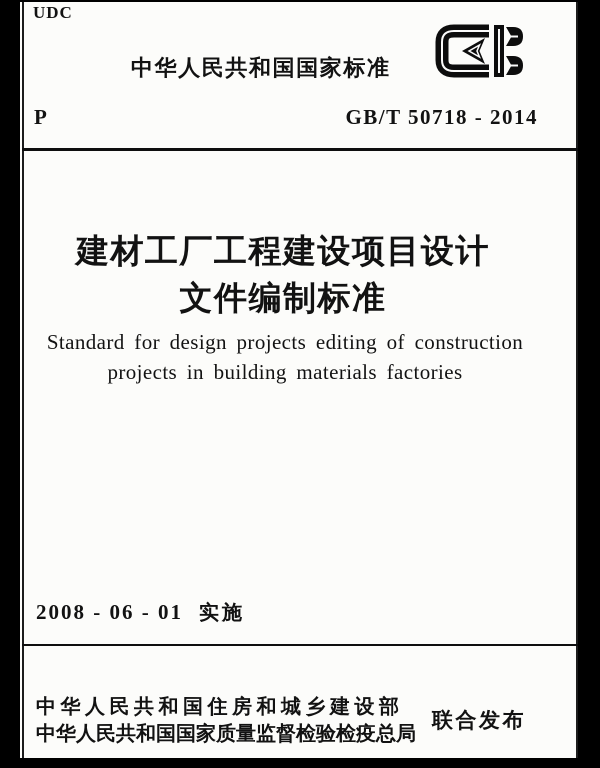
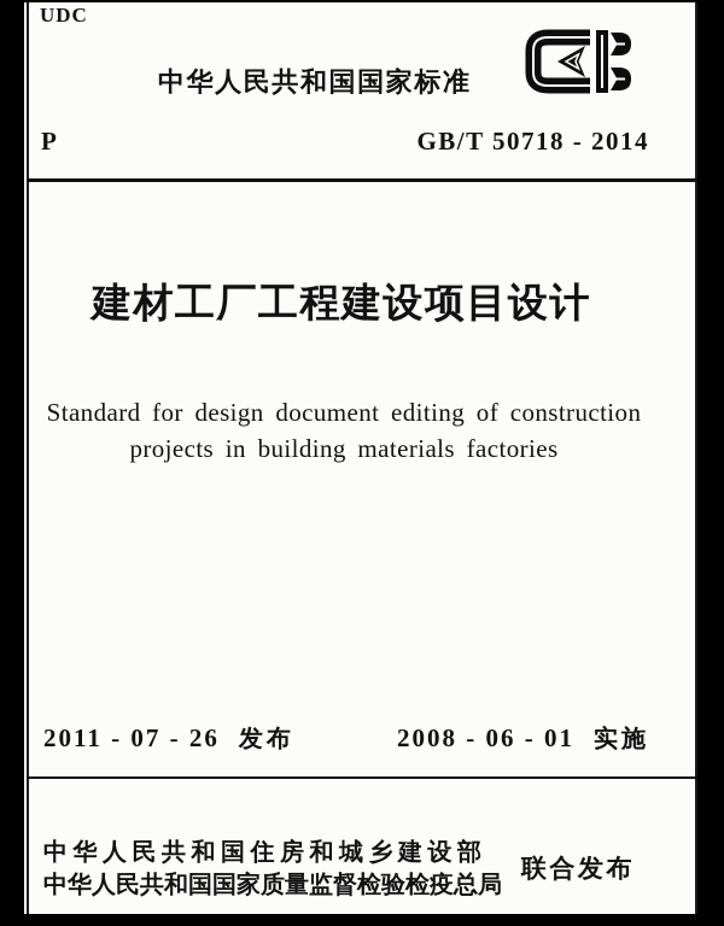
  UDC
  中华人民共和国国家标准
  P
  GB/T 50718 - 2014
  建材工厂工程建设项目设计
- 文件编制标准
- Standard for design projects editing of construction
+ Standard for design document editing of construction
  projects in building materials factories
+ 2011 - 07 - 26
+ 发布
  2008 - 06 - 01
  实施
  中华人民共和国住房和城乡建设部
  中华人民共和国国家质量监督检验检疫总局
  联合发布
